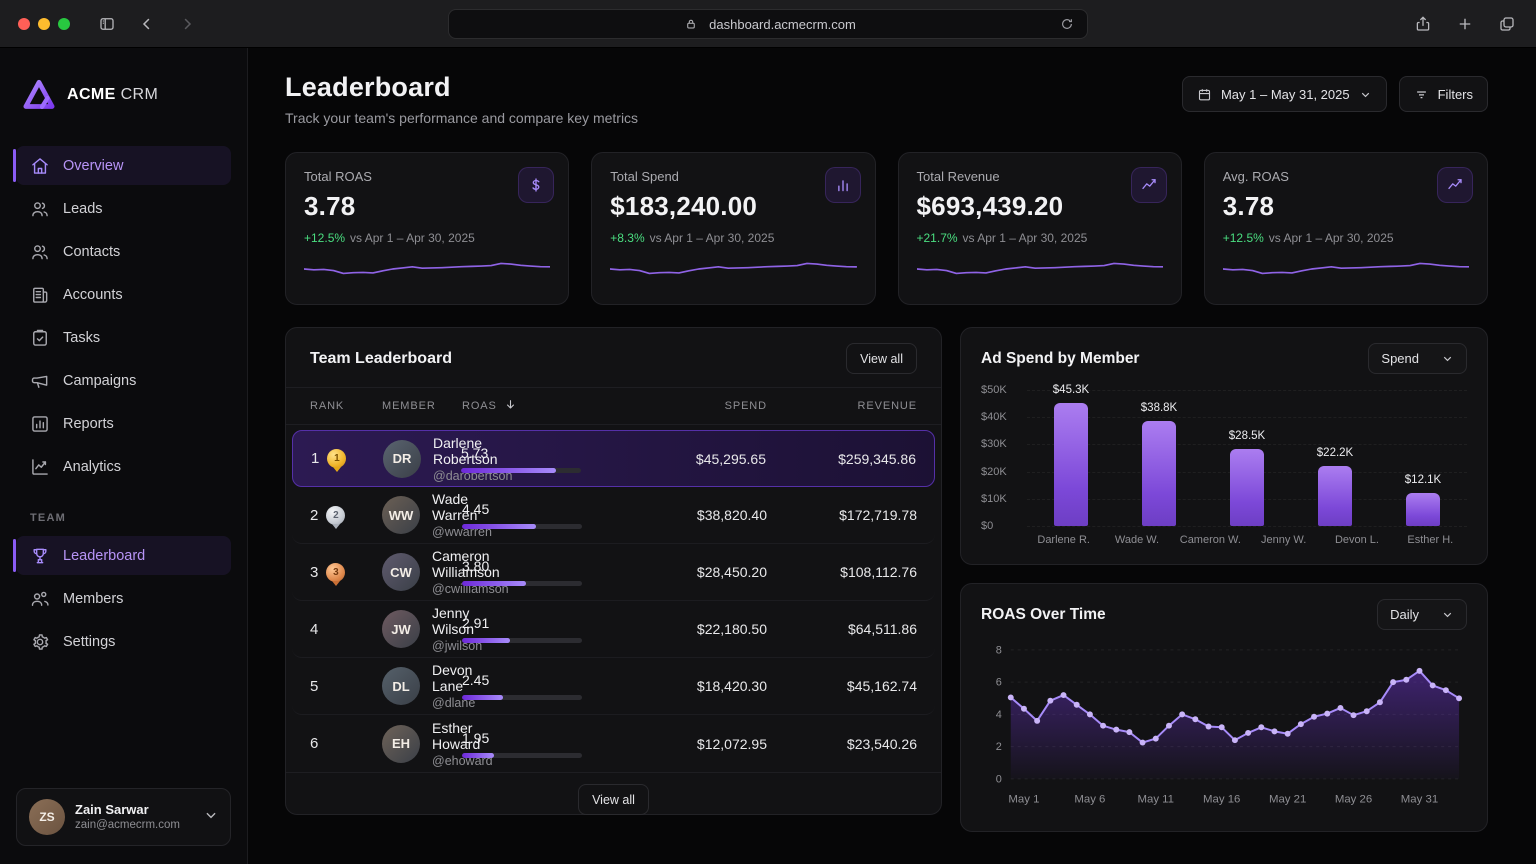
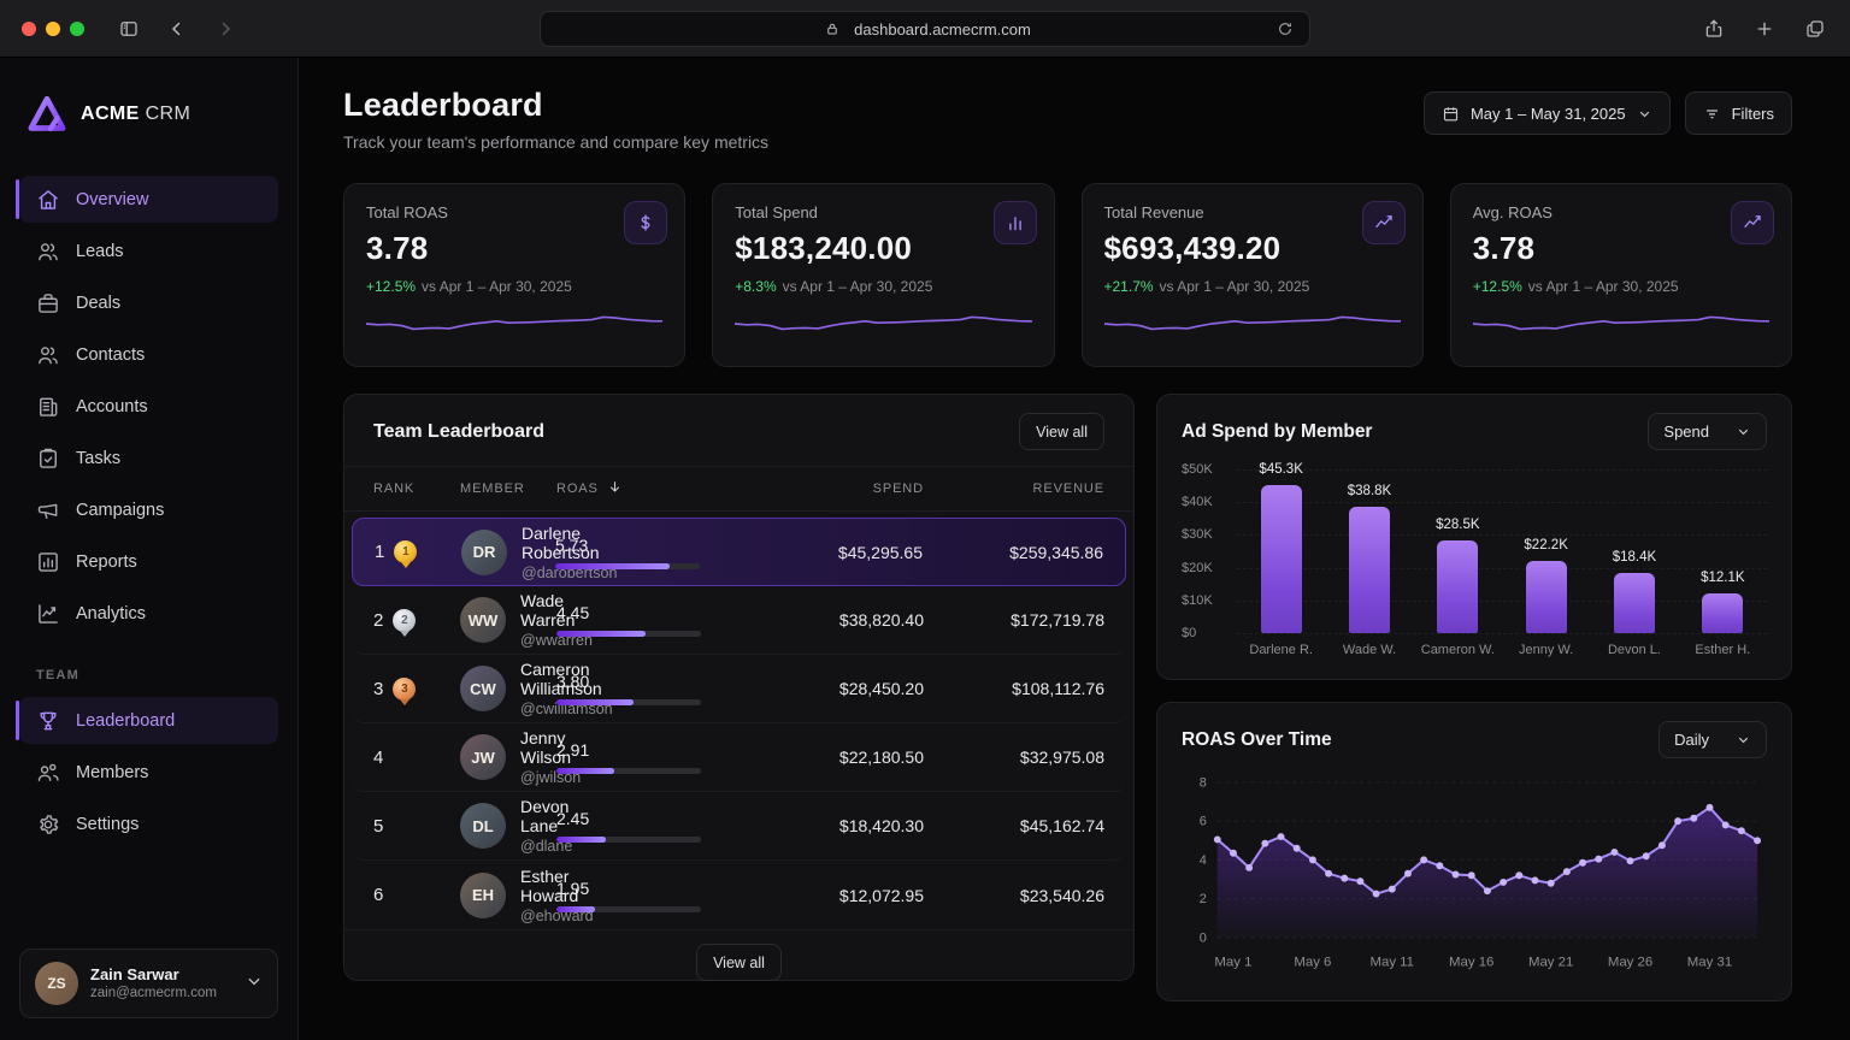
  dashboard.acmecrm.com
  ACME CRM
  Overview
  Leads
+ Deals
  Contacts
  Accounts
  Tasks
  Campaigns
  Reports
  Analytics
  TEAM
  Leaderboard
  Members
  Settings
  ZS
  Zain Sarwar
  zain@acmecrm.com
  Leaderboard
  Track your team's performance and compare key metrics
  May 1 – May 31, 2025
  Filters
  Total ROAS
  3.78
  +12.5% vs Apr 1 – Apr 30, 2025
  Total Spend
  $183,240.00
  +8.3% vs Apr 1 – Apr 30, 2025
  Total Revenue
  $693,439.20
  +21.7% vs Apr 1 – Apr 30, 2025
  Avg. ROAS
  3.78
  +12.5% vs Apr 1 – Apr 30, 2025
  Team Leaderboard
  View all
  RANK
  MEMBER
  ROAS
  SPEND
  REVENUE
  1
  1
  DR
  Darlene Robertson
  @darobertson
  5.73
  $45,295.65
  $259,345.86
  2
  2
  WW
  Wade Warren
  @wwarren
  4.45
  $38,820.40
  $172,719.78
  3
  3
  CW
  Cameron Williamson
  @cwilliamson
  3.80
  $28,450.20
  $108,112.76
  4
  JW
  Jenny Wilson
  @jwilson
  2.91
  $22,180.50
- $64,511.86
+ $32,975.08
  5
  DL
  Devon Lane
  @dlane
  2.45
  $18,420.30
  $45,162.74
  6
  EH
  Esther Howard
  @ehoward
  1.95
  $12,072.95
  $23,540.26
  View all
  Ad Spend by Member
  Spend
  $0
  $10K
  $20K
  $30K
  $40K
  $50K
  $45.3K
  $38.8K
  $28.5K
  $22.2K
+ $18.4K
  $12.1K
  Darlene R.
  Wade W.
  Cameron W.
  Jenny W.
  Devon L.
  Esther H.
  ROAS Over Time
  Daily
  0
  2
  4
  6
  8
  May 1
  May 6
  May 11
  May 16
  May 21
  May 26
  May 31
